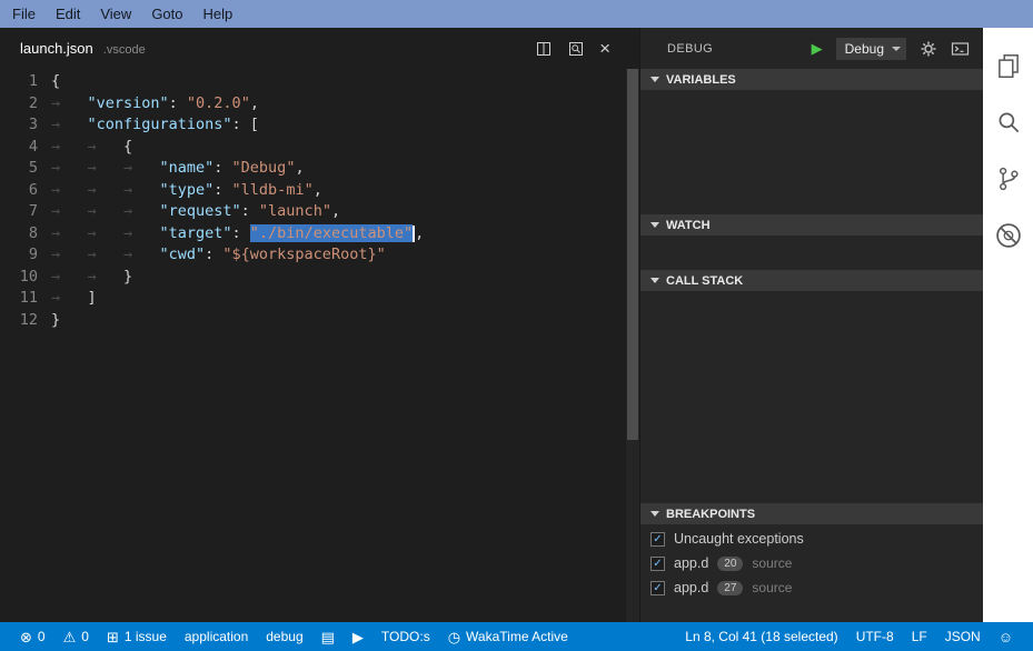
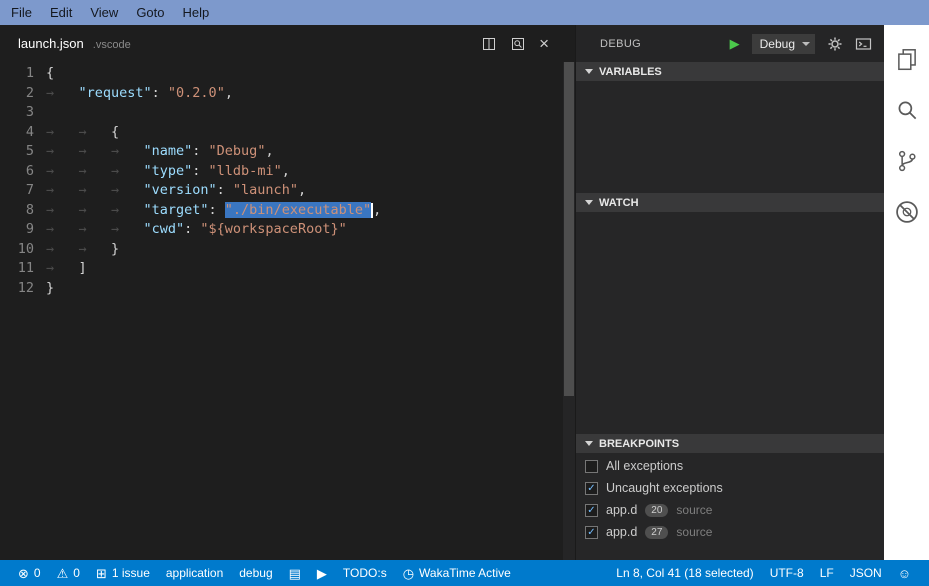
  File
  Edit
  View
  Goto
  Help
  launch.json
  .vscode
  ×
  1
  {
  2
- → "version": "0.2.0",
+ → "request": "0.2.0",
  3
- → "configurations": [
  4
  → → {
  5
  → → → "name": "Debug",
  6
  → → → "type": "lldb-mi",
  7
- → → → "request": "launch",
+ → → → "version": "launch",
  8
  → → → "target": "./bin/executable" ,
  9
  → → → "cwd": "${workspaceRoot}"
  10
  → → }
  11
  → ]
  12
  }
  DEBUG
  ▶
  Debug
  VARIABLES
  WATCH
- CALL STACK
  BREAKPOINTS
+ All exceptions
  ✓
  Uncaught exceptions
  ✓
  app.d
  20
  source
  ✓
  app.d
  27
  source
  ⊗
  0
  ⚠
  0
  ⊞
  1 issue
  application
  debug
  ▤
  ▶
  TODO:s
  ◷
  WakaTime Active
  Ln 8, Col 41 (18 selected)
  UTF-8
  LF
  JSON
  ☺
